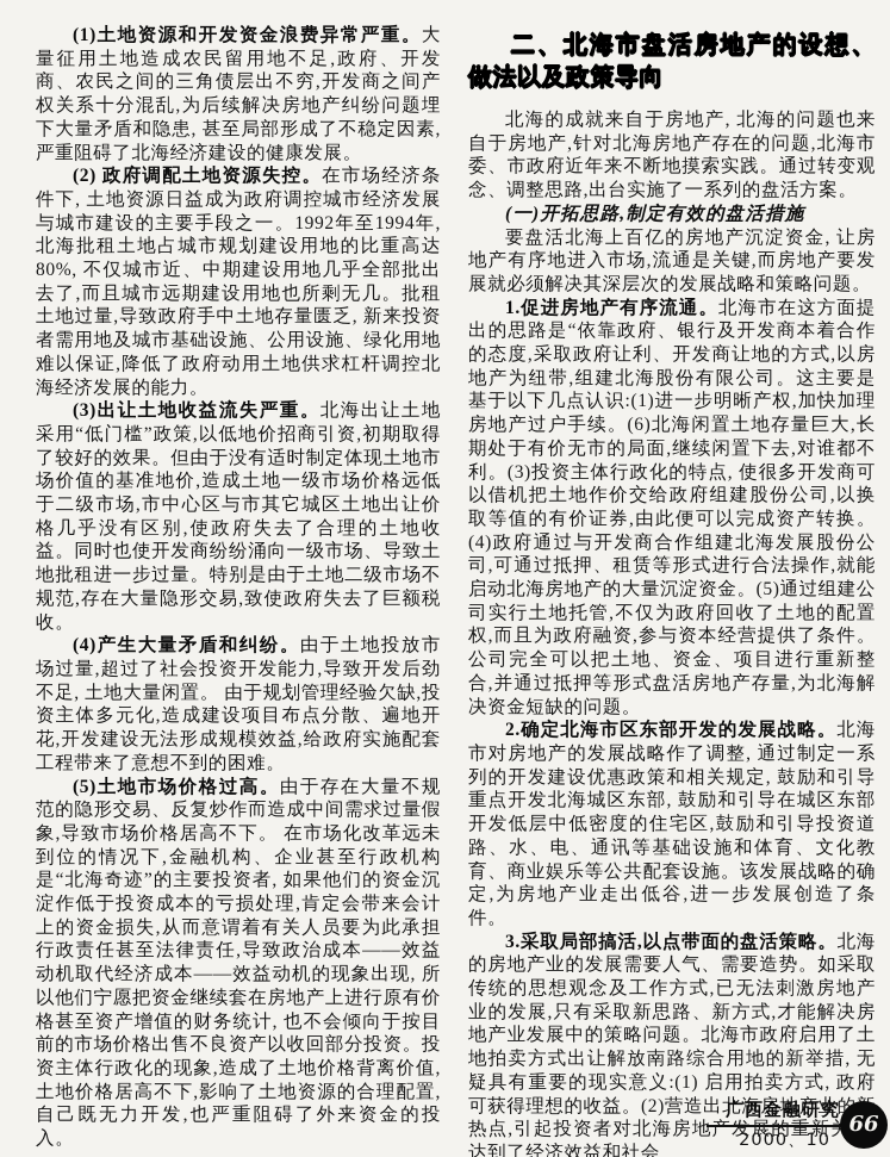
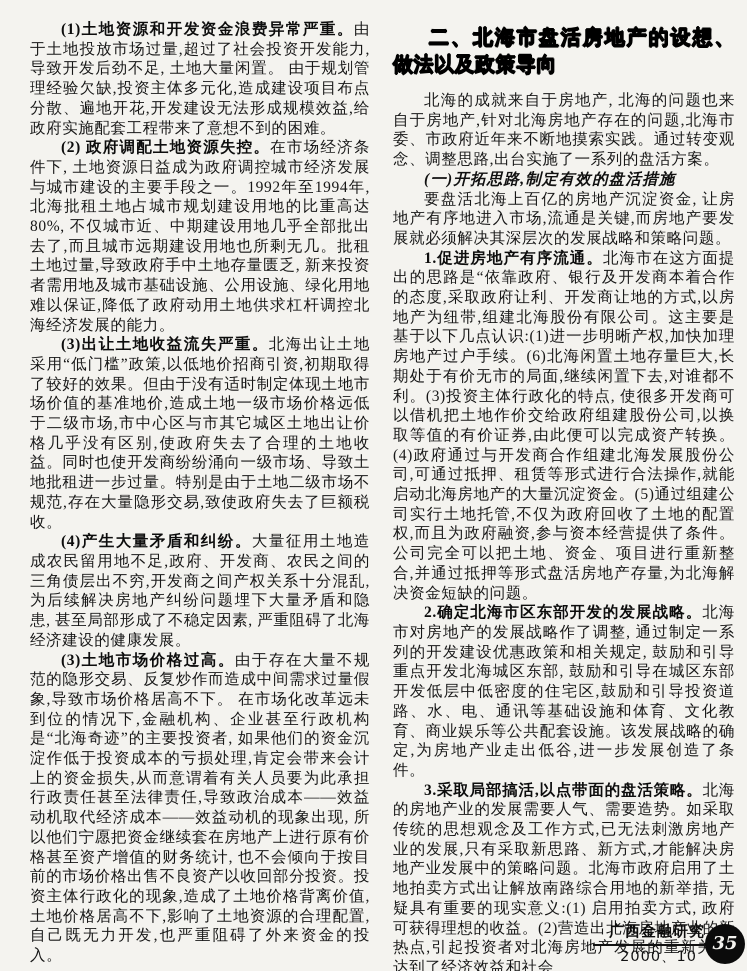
- (1)土地资源和开发资金浪费异常严重。大量征用土地造成农民留用地不足,政府、开发商、农民之间的三角债层出不穷,开发商之间产权关系十分混乱,为后续解决房地产纠纷问题埋下大量矛盾和隐患, 甚至局部形成了不稳定因素, 严重阻碍了北海经济建设的健康发展。
+ (1)土地资源和开发资金浪费异常严重。由于土地投放市场过量,超过了社会投资开发能力,导致开发后劲不足, 土地大量闲置。 由于规划管理经验欠缺,投资主体多元化,造成建设项目布点分散、遍地开花,开发建设无法形成规模效益,给政府实施配套工程带来了意想不到的困难。
  (2) 政府调配土地资源失控。在市场经济条件下, 土地资源日益成为政府调控城市经济发展与城市建设的主要手段之一。1992年至1994年,北海批租土地占城市规划建设用地的比重高达80%, 不仅城市近、中期建设用地几乎全部批出去了,而且城市远期建设用地也所剩无几。批租土地过量,导致政府手中土地存量匮乏, 新来投资者需用地及城市基础设施、公用设施、绿化用地难以保证,降低了政府动用土地供求杠杆调控北海经济发展的能力。
  (3)出让土地收益流失严重。北海出让土地采用“低门槛”政策,以低地价招商引资,初期取得了较好的效果。但由于没有适时制定体现土地市场价值的基准地价,造成土地一级市场价格远低于二级市场,市中心区与市其它城区土地出让价格几乎没有区别,使政府失去了合理的土地收益。同时也使开发商纷纷涌向一级市场、导致土地批租进一步过量。特别是由于土地二级市场不规范,存在大量隐形交易,致使政府失去了巨额税收。
- (4)产生大量矛盾和纠纷。由于土地投放市场过量,超过了社会投资开发能力,导致开发后劲不足, 土地大量闲置。 由于规划管理经验欠缺,投资主体多元化,造成建设项目布点分散、遍地开花,开发建设无法形成规模效益,给政府实施配套工程带来了意想不到的困难。
+ (4)产生大量矛盾和纠纷。大量征用土地造成农民留用地不足,政府、开发商、农民之间的三角债层出不穷,开发商之间产权关系十分混乱,为后续解决房地产纠纷问题埋下大量矛盾和隐患, 甚至局部形成了不稳定因素, 严重阻碍了北海经济建设的健康发展。
- (5)土地市场价格过高。由于存在大量不规范的隐形交易、反复炒作而造成中间需求过量假象,导致市场价格居高不下。 在市场化改革远未到位的情况下,金融机构、企业甚至行政机构是“北海奇迹”的主要投资者, 如果他们的资金沉淀作低于投资成本的亏损处理,肯定会带来会计上的资金损失,从而意谓着有关人员要为此承担行政责任甚至法律责任,导致政治成本——效益动机取代经济成本——效益动机的现象出现, 所以他们宁愿把资金继续套在房地产上进行原有价格甚至资产增值的财务统计, 也不会倾向于按目前的市场价格出售不良资产以收回部分投资。投资主体行政化的现象,造成了土地价格背离价值,土地价格居高不下,影响了土地资源的合理配置,自己既无力开发,也严重阻碍了外来资金的投入。
+ (3)土地市场价格过高。由于存在大量不规范的隐形交易、反复炒作而造成中间需求过量假象,导致市场价格居高不下。 在市场化改革远未到位的情况下,金融机构、企业甚至行政机构是“北海奇迹”的主要投资者, 如果他们的资金沉淀作低于投资成本的亏损处理,肯定会带来会计上的资金损失,从而意谓着有关人员要为此承担行政责任甚至法律责任,导致政治成本——效益动机取代经济成本——效益动机的现象出现, 所以他们宁愿把资金继续套在房地产上进行原有价格甚至资产增值的财务统计, 也不会倾向于按目前的市场价格出售不良资产以收回部分投资。投资主体行政化的现象,造成了土地价格背离价值,土地价格居高不下,影响了土地资源的合理配置,自己既无力开发,也严重阻碍了外来资金的投入。
  二、北海市盘活房地产的设想、做法以及政策导向
  北海的成就来自于房地产, 北海的问题也来自于房地产,针对北海房地产存在的问题,北海市委、市政府近年来不断地摸索实践。通过转变观念、调整思路,出台实施了一系列的盘活方案。
  (一)开拓思路,制定有效的盘活措施
  要盘活北海上百亿的房地产沉淀资金, 让房地产有序地进入市场,流通是关键,而房地产要发展就必须解决其深层次的发展战略和策略问题。
  1.促进房地产有序流通。北海市在这方面提出的思路是“依靠政府、银行及开发商本着合作的态度,采取政府让利、开发商让地的方式,以房地产为纽带,组建北海股份有限公司。这主要是基于以下几点认识:(1)进一步明晰产权,加快加理房地产过户手续。(6)北海闲置土地存量巨大,长期处于有价无市的局面,继续闲置下去,对谁都不利。(3)投资主体行政化的特点, 使很多开发商可以借机把土地作价交给政府组建股份公司,以换取等值的有价证券,由此便可以完成资产转换。(4)政府通过与开发商合作组建北海发展股份公司,可通过抵押、租赁等形式进行合法操作,就能启动北海房地产的大量沉淀资金。(5)通过组建公司实行土地托管,不仅为政府回收了土地的配置权,而且为政府融资,参与资本经营提供了条件。公司完全可以把土地、资金、项目进行重新整合,并通过抵押等形式盘活房地产存量,为北海解决资金短缺的问题。
  2.确定北海市区东部开发的发展战略。北海市对房地产的发展战略作了调整, 通过制定一系列的开发建设优惠政策和相关规定, 鼓励和引导重点开发北海城区东部, 鼓励和引导在城区东部开发低层中低密度的住宅区,鼓励和引导投资道路、水、电、通讯等基础设施和体育、文化教育、商业娱乐等公共配套设施。该发展战略的确定,为房地产业走出低谷,进一步发展创造了条件。
  3.采取局部搞活,以点带面的盘活策略。北海的房地产业的发展需要人气、需要造势。如采取传统的思想观念及工作方式,已无法刺激房地产业的发展,只有采取新思路、新方式,才能解决房地产业发展中的策略问题。北海市政府启用了土地拍卖方式出让解放南路综合用地的新举措, 无疑具有重要的现实意义:(1) 启用拍卖方式, 政府可获得理想的收益。(2)营造出北海房地产业热点,引起投资者对北海房地产发展的重新 达到了经济效益和社会
  广西金融研究
  2000、10
- 66
+ 35
